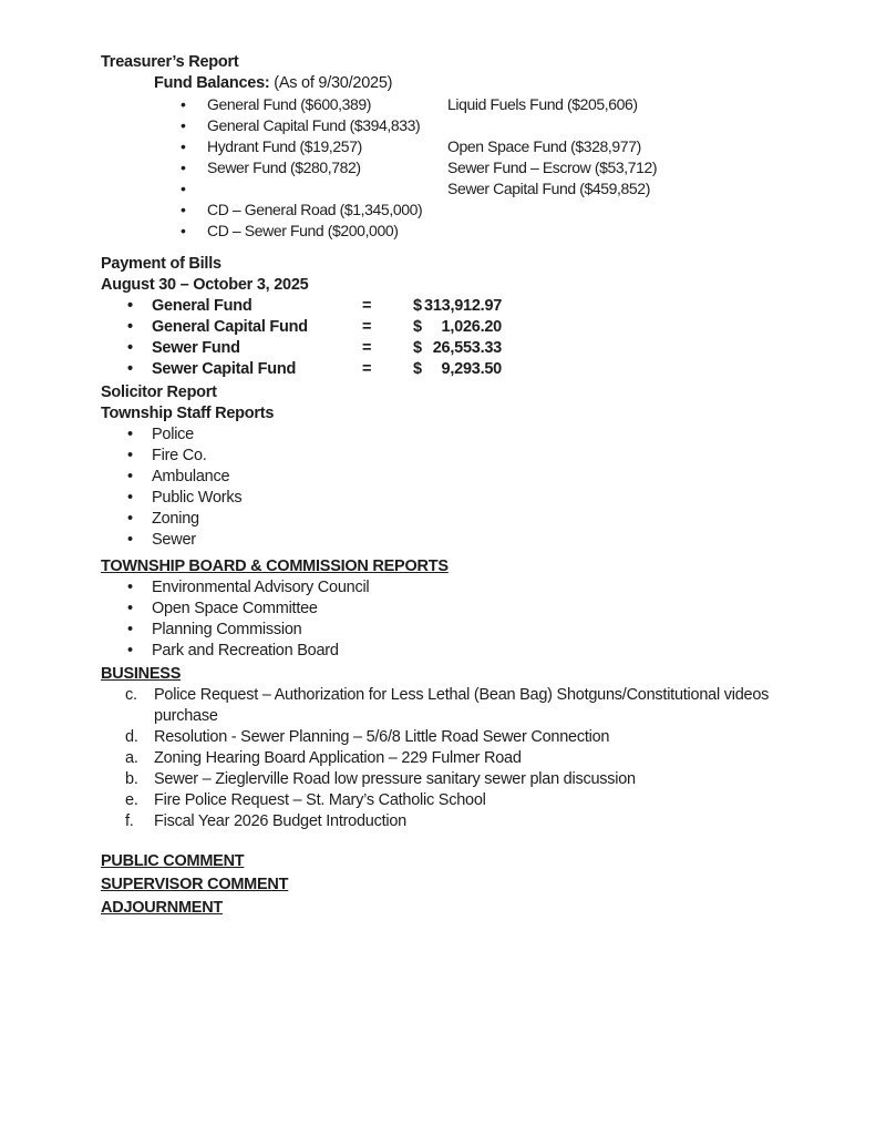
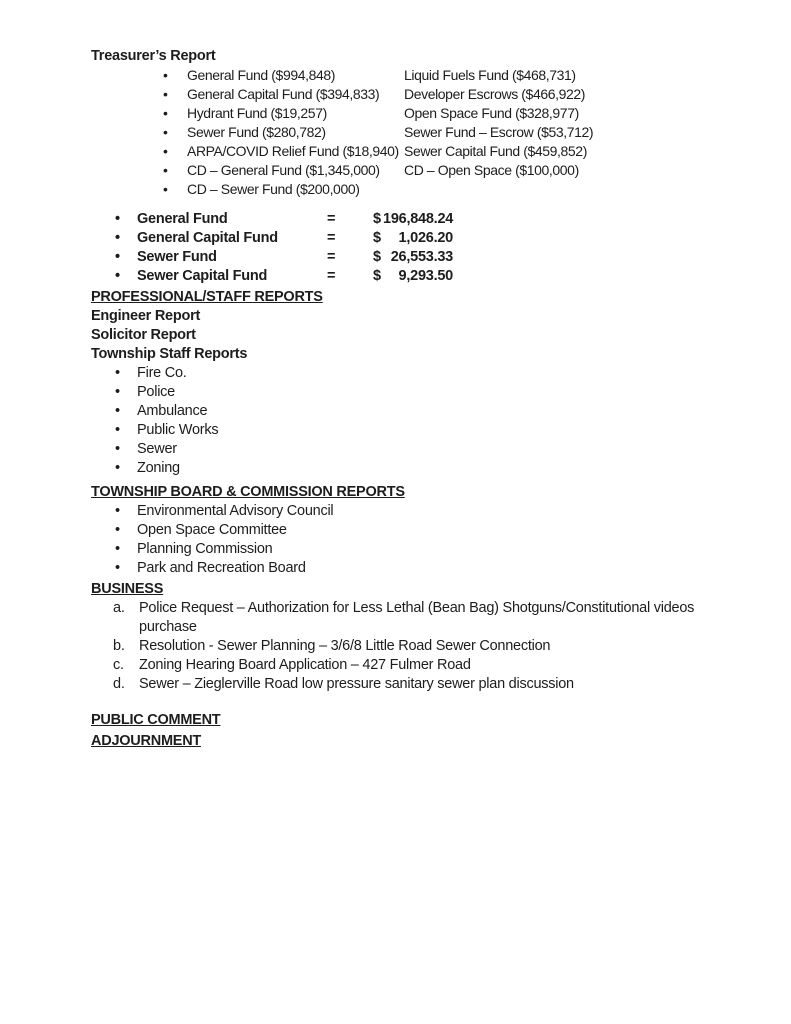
  Treasurer’s Report
- Fund Balances: (As of 9/30/2025)
  •
- General Fund ($600,389)
+ General Fund ($994,848)
- Liquid Fuels Fund ($205,606)
+ Liquid Fuels Fund ($468,731)
  •
  General Capital Fund ($394,833)
+ Developer Escrows ($466,922)
  •
  Hydrant Fund ($19,257)
  Open Space Fund ($328,977)
  •
  Sewer Fund ($280,782)
  Sewer Fund – Escrow ($53,712)
  •
+ ARPA/COVID Relief Fund ($18,940)
  Sewer Capital Fund ($459,852)
  •
- CD – General Road ($1,345,000)
+ CD – General Fund ($1,345,000)
+ CD – Open Space ($100,000)
  •
  CD – Sewer Fund ($200,000)
- Payment of Bills
- August 30 – October 3, 2025
  •
  General Fund
  =
  $
- 313,912.97
+ 196,848.24
  •
  General Capital Fund
  =
  $
  1,026.20
  •
  Sewer Fund
  =
  $
  26,553.33
  •
  Sewer Capital Fund
  =
  $
  9,293.50
+ PROFESSIONAL/STAFF REPORTS
+ Engineer Report
  Solicitor Report
  Township Staff Reports
  •
- Police
+ Fire Co.
  •
- Fire Co.
+ Police
  •
  Ambulance
  •
  Public Works
  •
- Zoning
+ Sewer
  •
- Sewer
+ Zoning
  TOWNSHIP BOARD & COMMISSION REPORTS
  •
  Environmental Advisory Council
  •
  Open Space Committee
  •
  Planning Commission
  •
  Park and Recreation Board
  BUSINESS
- c.
+ a.
  Police Request – Authorization for Less Lethal (Bean Bag) Shotguns/Constitutional videos purchase
- d.
+ b.
- Resolution - Sewer Planning – 5/6/8 Little Road Sewer Connection
+ Resolution - Sewer Planning – 3/6/8 Little Road Sewer Connection
- a.
+ c.
- Zoning Hearing Board Application – 229 Fulmer Road
+ Zoning Hearing Board Application – 427 Fulmer Road
- b.
+ d.
  Sewer – Zieglerville Road low pressure sanitary sewer plan discussion
- e.
- Fire Police Request – St. Mary’s Catholic School
- f.
- Fiscal Year 2026 Budget Introduction
  PUBLIC COMMENT
- SUPERVISOR COMMENT
  ADJOURNMENT
